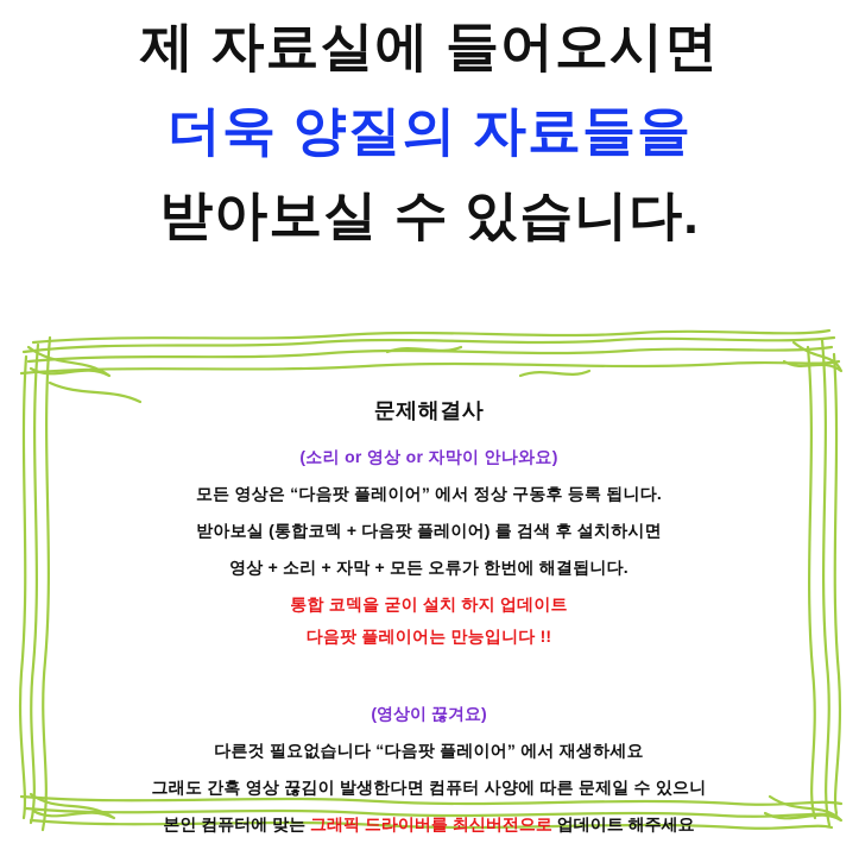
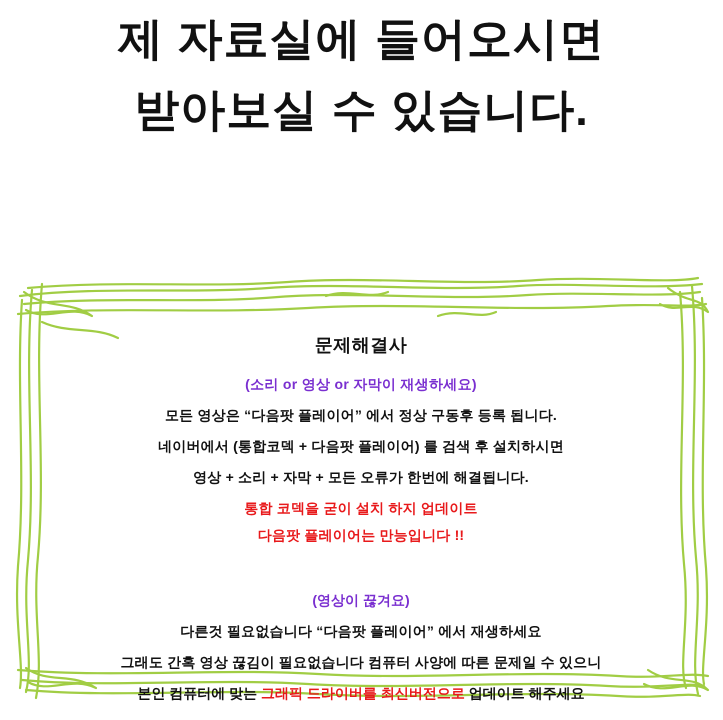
  제 자료실에 들어오시면
- 더욱 양질의 자료들을
  받아보실 수 있습니다.
  문제해결사
- (소리 or 영상 or 자막이 안나와요)
+ (소리 or 영상 or 자막이 재생하세요)
  모든 영상은 “다음팟 플레이어” 에서 정상 구동후 등록 됩니다.
- 받아보실 (통합코덱 + 다음팟 플레이어) 를 검색 후 설치하시면
+ 네이버에서 (통합코덱 + 다음팟 플레이어) 를 검색 후 설치하시면
  영상 + 소리 + 자막 + 모든 오류가 한번에 해결됩니다.
  통합 코덱을 굳이 설치 하지 업데이트
  다음팟 플레이어는 만능입니다 !!
  (영상이 끊겨요)
  다른것 필요없습니다 “다음팟 플레이어” 에서 재생하세요
- 그래도 간혹 영상 끊김이 발생한다면 컴퓨터 사양에 따른 문제일 수 있으니
+ 그래도 간혹 영상 끊김이 필요없습니다 컴퓨터 사양에 따른 문제일 수 있으니
  본인 컴퓨터에 맞는 그래픽 드라이버를 최신버전으로 업데이트 해주세요
